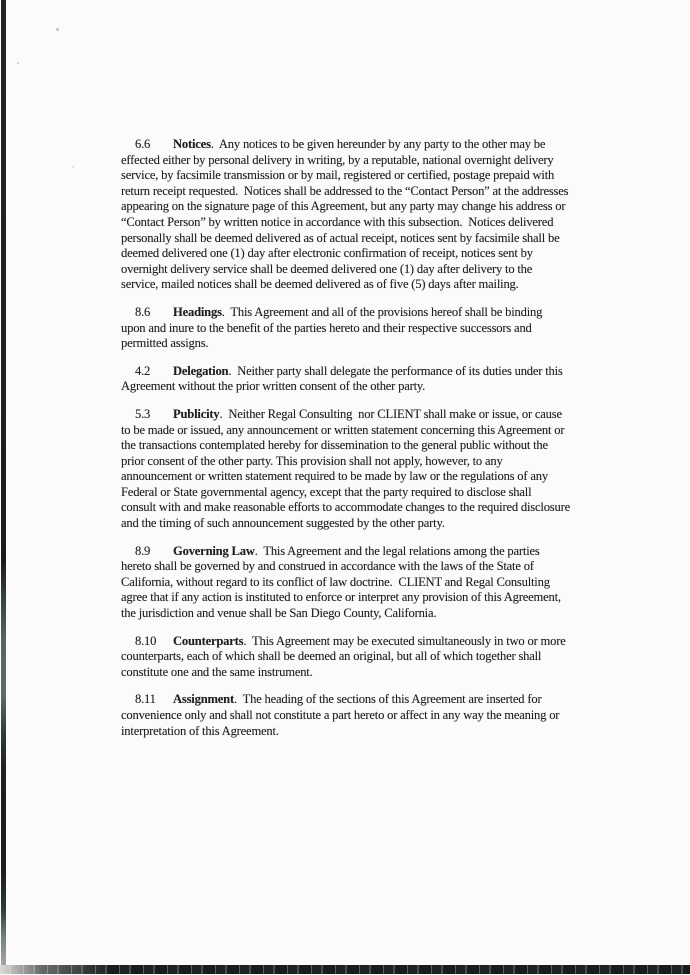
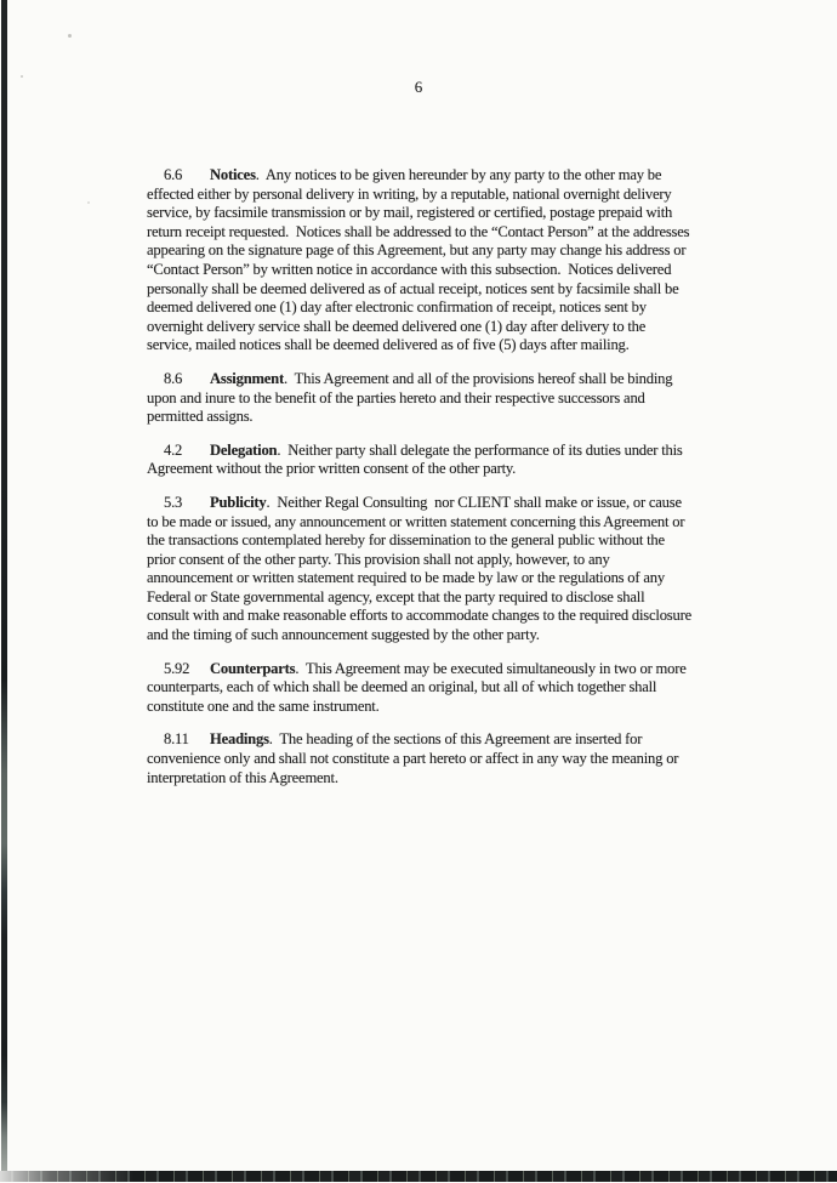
+ 6
  6.6 Notices. Any notices to be given hereunder by any party to the other may be
  effected either by personal delivery in writing, by a reputable, national overnight delivery
  service, by facsimile transmission or by mail, registered or certified, postage prepaid with
  return receipt requested. Notices shall be addressed to the “Contact Person” at the addresses
  appearing on the signature page of this Agreement, but any party may change his address or
  “Contact Person” by written notice in accordance with this subsection. Notices delivered
  personally shall be deemed delivered as of actual receipt, notices sent by facsimile shall be
  deemed delivered one (1) day after electronic confirmation of receipt, notices sent by
  overnight delivery service shall be deemed delivered one (1) day after delivery to the
  service, mailed notices shall be deemed delivered as of five (5) days after mailing.
- 8.6 Headings. This Agreement and all of the provisions hereof shall be binding
+ 8.6 Assignment. This Agreement and all of the provisions hereof shall be binding
  upon and inure to the benefit of the parties hereto and their respective successors and
  permitted assigns.
  4.2 Delegation. Neither party shall delegate the performance of its duties under this
  Agreement without the prior written consent of the other party.
  5.3 Publicity. Neither Regal Consulting nor CLIENT shall make or issue, or cause
  to be made or issued, any announcement or written statement concerning this Agreement or
  the transactions contemplated hereby for dissemination to the general public without the
  prior consent of the other party. This provision shall not apply, however, to any
  announcement or written statement required to be made by law or the regulations of any
  Federal or State governmental agency, except that the party required to disclose shall
  consult with and make reasonable efforts to accommodate changes to the required disclosure
  and the timing of such announcement suggested by the other party.
- 8.9 Governing Law. This Agreement and the legal relations among the parties
- hereto shall be governed by and construed in accordance with the laws of the State of
- California, without regard to its conflict of law doctrine. CLIENT and Regal Consulting
- agree that if any action is instituted to enforce or interpret any provision of this Agreement,
- the jurisdiction and venue shall be San Diego County, California.
- 8.10 Counterparts. This Agreement may be executed simultaneously in two or more
+ 5.92 Counterparts. This Agreement may be executed simultaneously in two or more
  counterparts, each of which shall be deemed an original, but all of which together shall
  constitute one and the same instrument.
- 8.11 Assignment. The heading of the sections of this Agreement are inserted for
+ 8.11 Headings. The heading of the sections of this Agreement are inserted for
  convenience only and shall not constitute a part hereto or affect in any way the meaning or
  interpretation of this Agreement.
